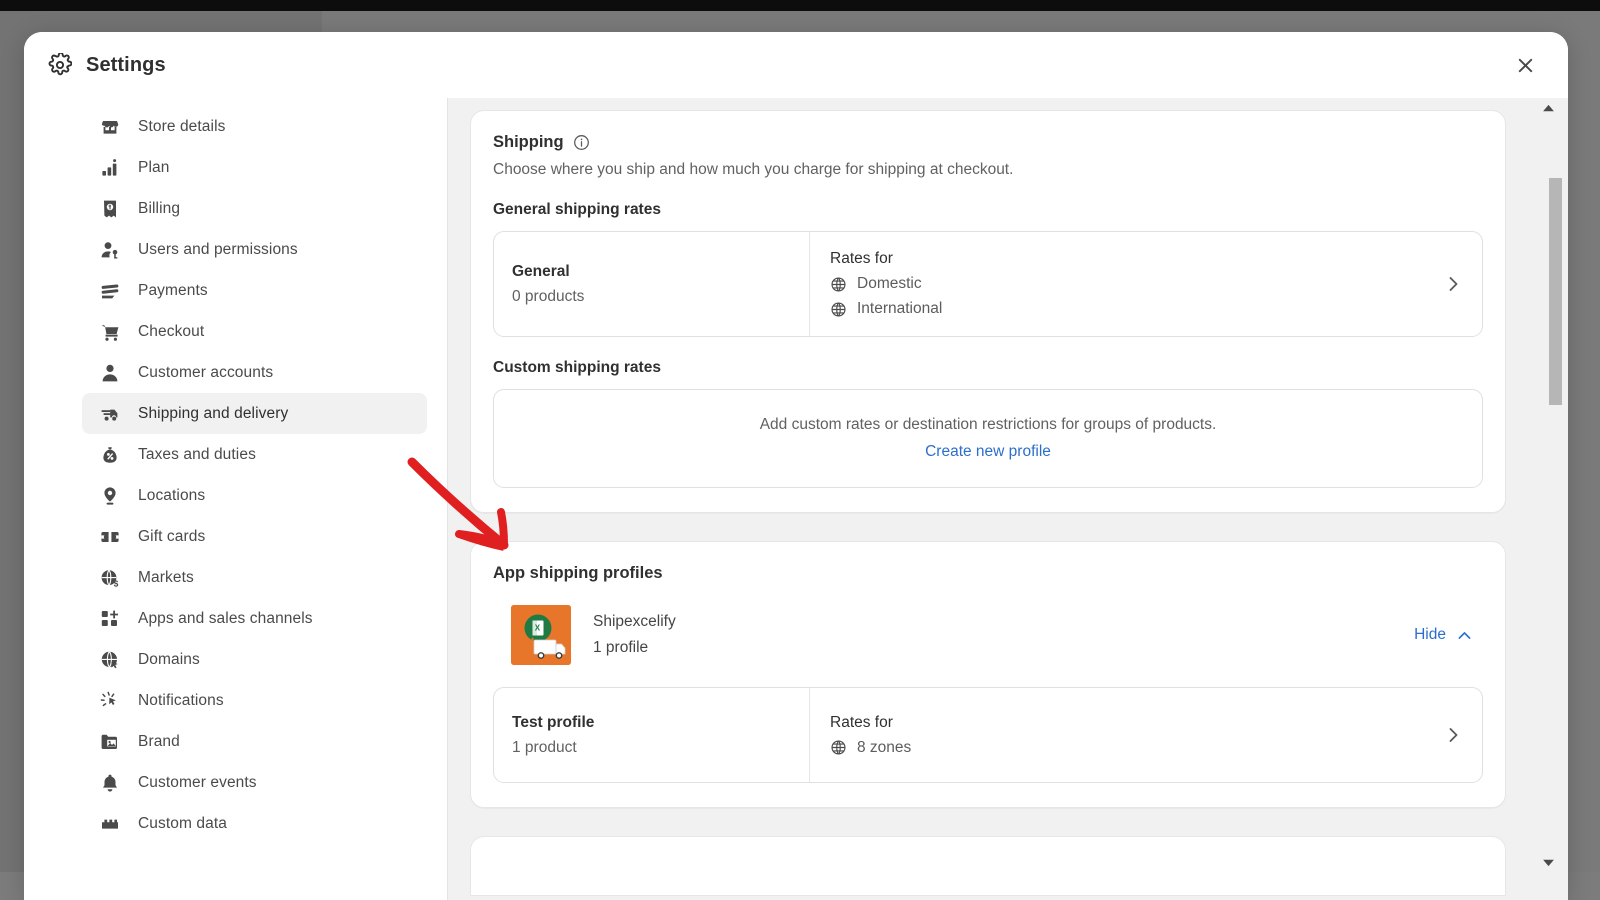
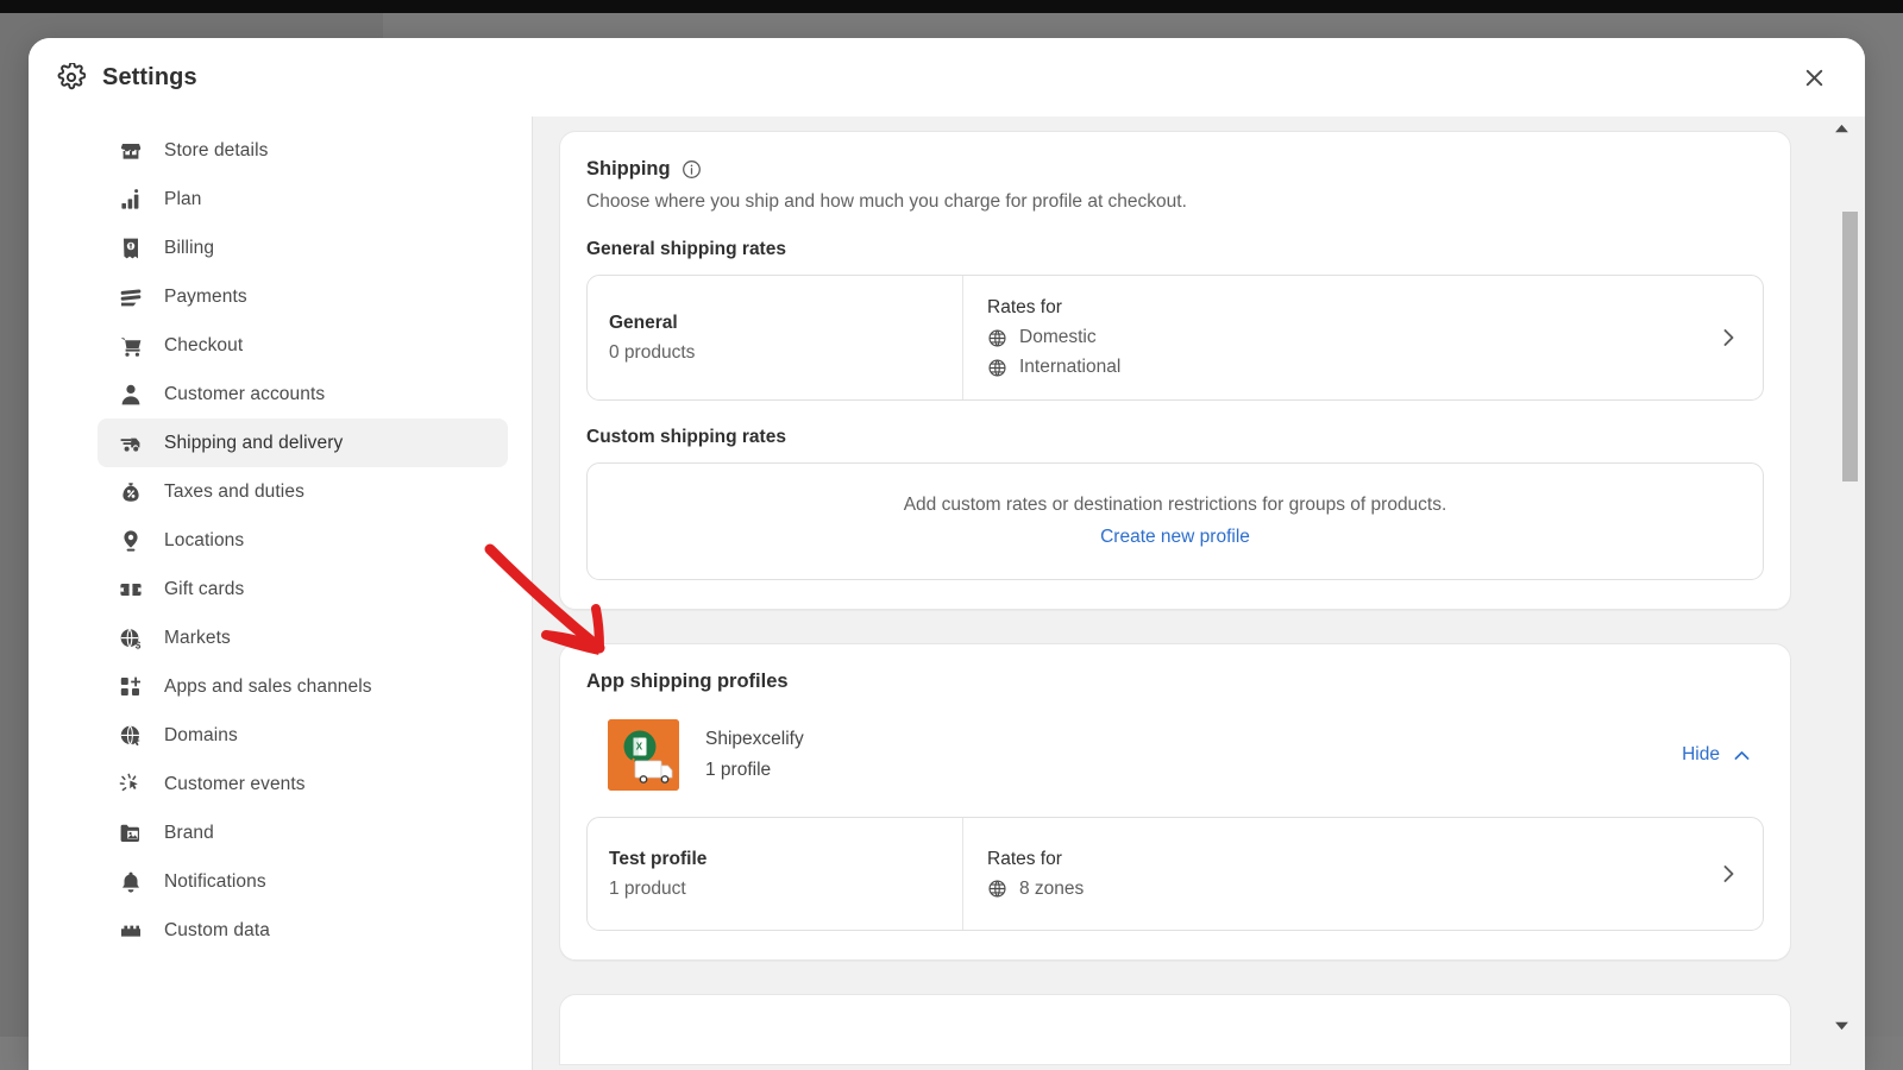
  Settings
  Store details
  Plan
  Billing
- Users and permissions
  Payments
  Checkout
  Customer accounts
  Shipping and delivery
  Taxes and duties
  Locations
  Gift cards
  $
  Markets
  Apps and sales channels
  Domains
- Notifications
+ Customer events
  Brand
- Customer events
+ Notifications
  Custom data
  Shipping
- Choose where you ship and how much you charge for shipping at checkout.
+ Choose where you ship and how much you charge for profile at checkout.
  General shipping rates
  General
  0 products
  Rates for
  Domestic
  International
  Custom shipping rates
  Add custom rates or destination restrictions for groups of products.
  Create new profile
  App shipping profiles
  X
  Shipexcelify
  1 profile
  Hide
  Test profile
  1 product
  Rates for
  8 zones
